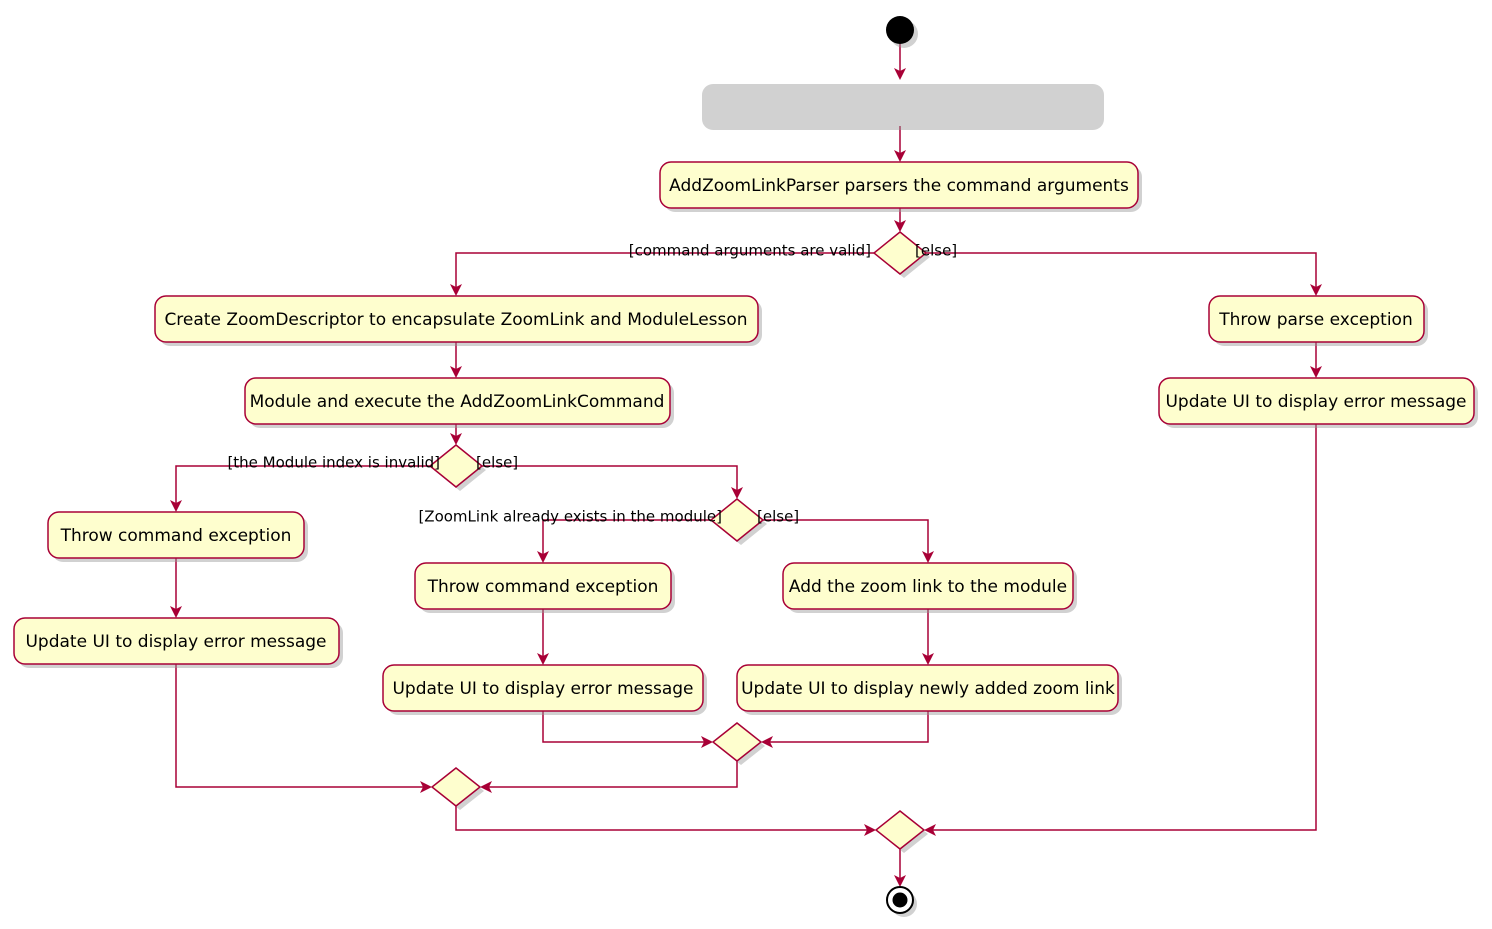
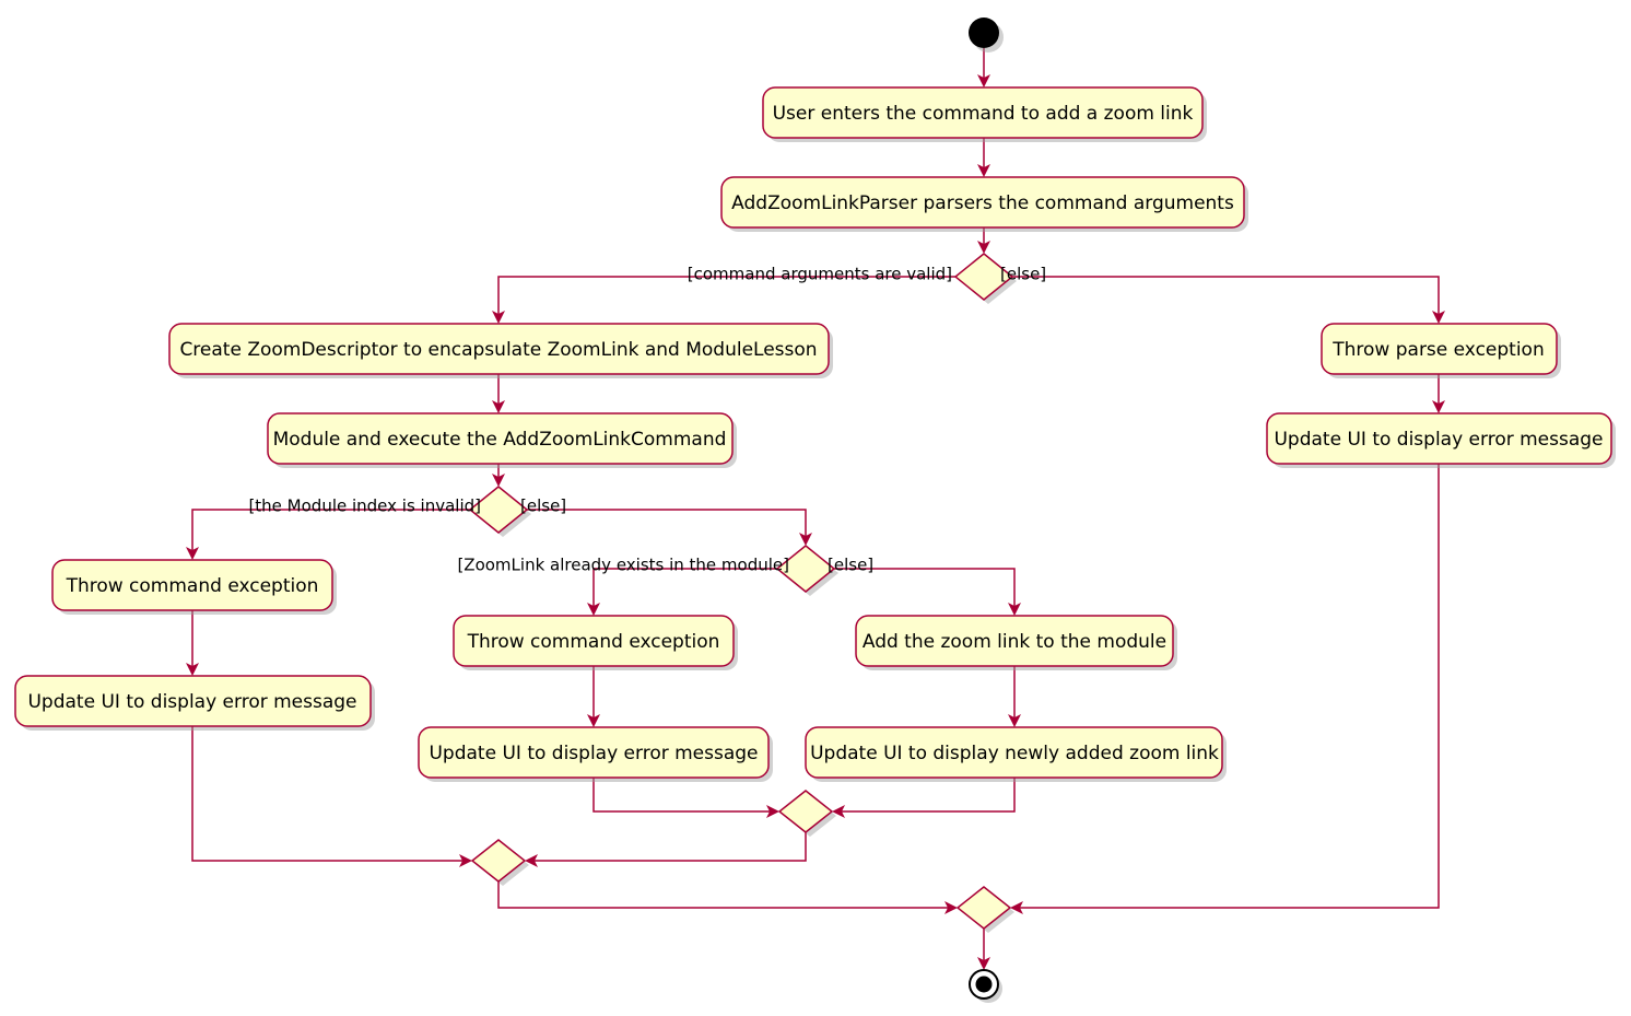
+ User enters the command to add a zoom link
  AddZoomLinkParser parsers the command arguments
  Create ZoomDescriptor to encapsulate ZoomLink and ModuleLesson
  Module and execute the AddZoomLinkCommand
  Throw parse exception
  Update UI to display error message
  Throw command exception
  Update UI to display error message
  Throw command exception
  Update UI to display error message
  Add the zoom link to the module
  Update UI to display newly added zoom link
  [command arguments are valid]
  [else]
  [the Module index is invalid]
  [else]
  [ZoomLink already exists in the module]
  [else]
